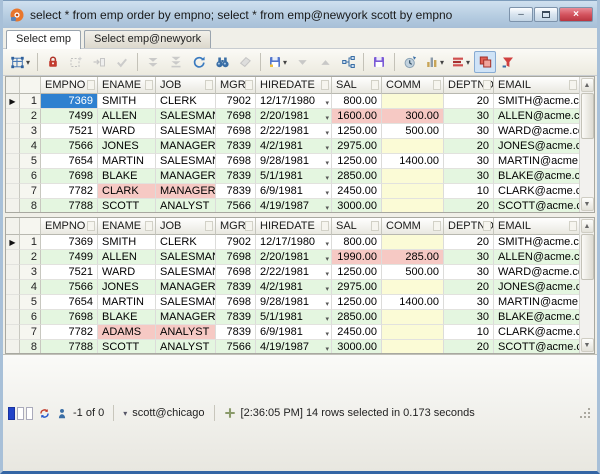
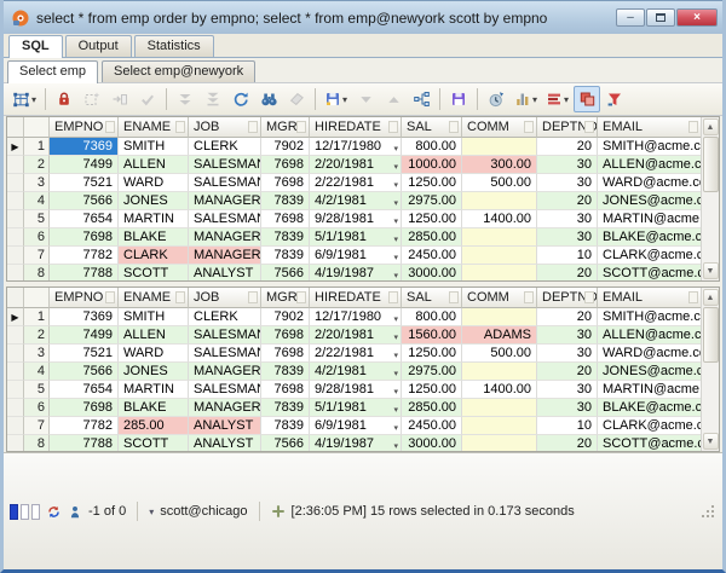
  select * from emp order by empno; select * from emp@newyork scott by empno
  –
  ×
+ SQL
+ Output
+ Statistics
  Select emp
  Select emp@newyork
  ▾
  ▾
  ▾
  ▾
  EMPNO
  ENAME
  JOB
  MGR
  HIREDATE
  SAL
  COMM
  DEPTNO
  EMAIL
  ▶
  1
  7369
  SMITH
  CLERK
  7902
  12/17/1980
  800.00
  20
  SMITH@acme.c
  2
  7499
  ALLEN
  SALESMA
  7698
  2/20/1981
- 1600.00
+ 1000.00
  300.00
  30
  ALLEN@acme.c
  3
  7521
  WARD
  SALESMA
  7698
  2/22/1981
  1250.00
  500.00
  30
  WARD@acme.c
  4
  7566
  JONES
  MANAGER
  7839
  4/2/1981
  2975.00
  20
  JONES@acme.c
  5
  7654
  MARTIN
  SALESMA
  7698
  9/28/1981
  1250.00
  1400.00
  30
  MARTIN@acme
  6
  7698
  BLAKE
  MANAGER
  7839
  5/1/1981
  2850.00
  30
  BLAKE@acme.c
  7
  7782
  CLARK
  MANAGER
  7839
  6/9/1981
  2450.00
  10
  CLARK@acme.c
  8
  7788
  SCOTT
  ANALYST
  7566
  4/19/1987
  3000.00
  20
  SCOTT@acme.
  EMPNO
  ENAME
  JOB
  MGR
  HIREDATE
  SAL
  COMM
  DEPTNO
  EMAIL
  ▶
  1
  7369
  SMITH
  CLERK
  7902
  12/17/1980
  800.00
  20
  SMITH@acme.c
  2
  7499
  ALLEN
  SALESMA
  7698
  2/20/1981
- 1990.00
+ 1560.00
- 285.00
+ ADAMS
  30
  ALLEN@acme.c
  3
  7521
  WARD
  SALESMA
  7698
  2/22/1981
  1250.00
  500.00
  30
  WARD@acme.c
  4
  7566
  JONES
  MANAGER
  7839
  4/2/1981
  2975.00
  20
  JONES@acme.c
  5
  7654
  MARTIN
  SALESMA
  7698
  9/28/1981
  1250.00
  1400.00
  30
  MARTIN@acme
  6
  7698
  BLAKE
  MANAGER
  7839
  5/1/1981
  2850.00
  30
  BLAKE@acme.c
  7
  7782
- ADAMS
+ 285.00
  ANALYST
  7839
  6/9/1981
  2450.00
  10
  CLARK@acme.c
  8
  7788
  SCOTT
  ANALYST
  7566
  4/19/1987
  3000.00
  20
  SCOTT@acme.
  -1 of 0
  ▾
  scott@chicago
- [2:36:05 PM] 14 rows selected in 0.173 seconds
+ [2:36:05 PM] 15 rows selected in 0.173 seconds
